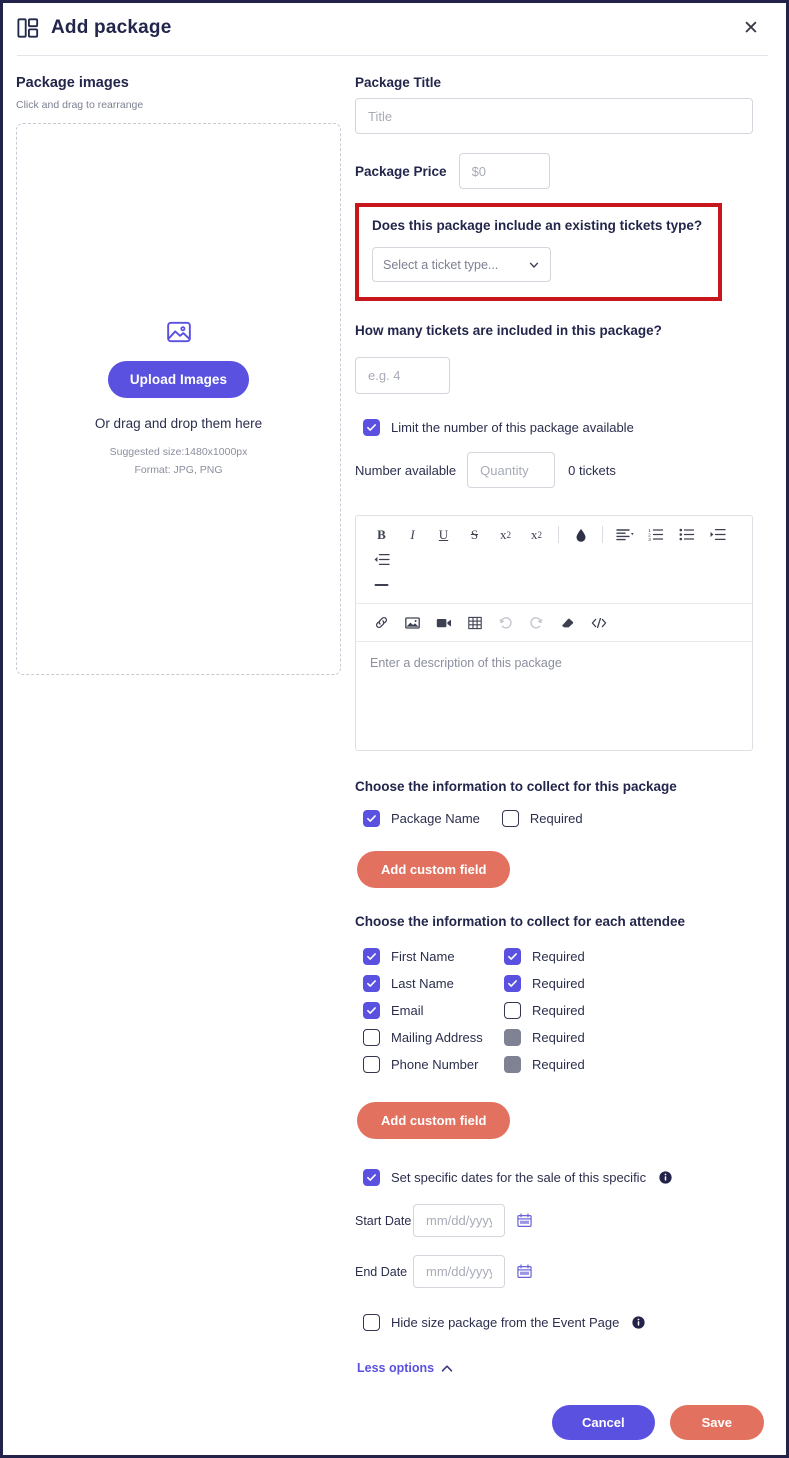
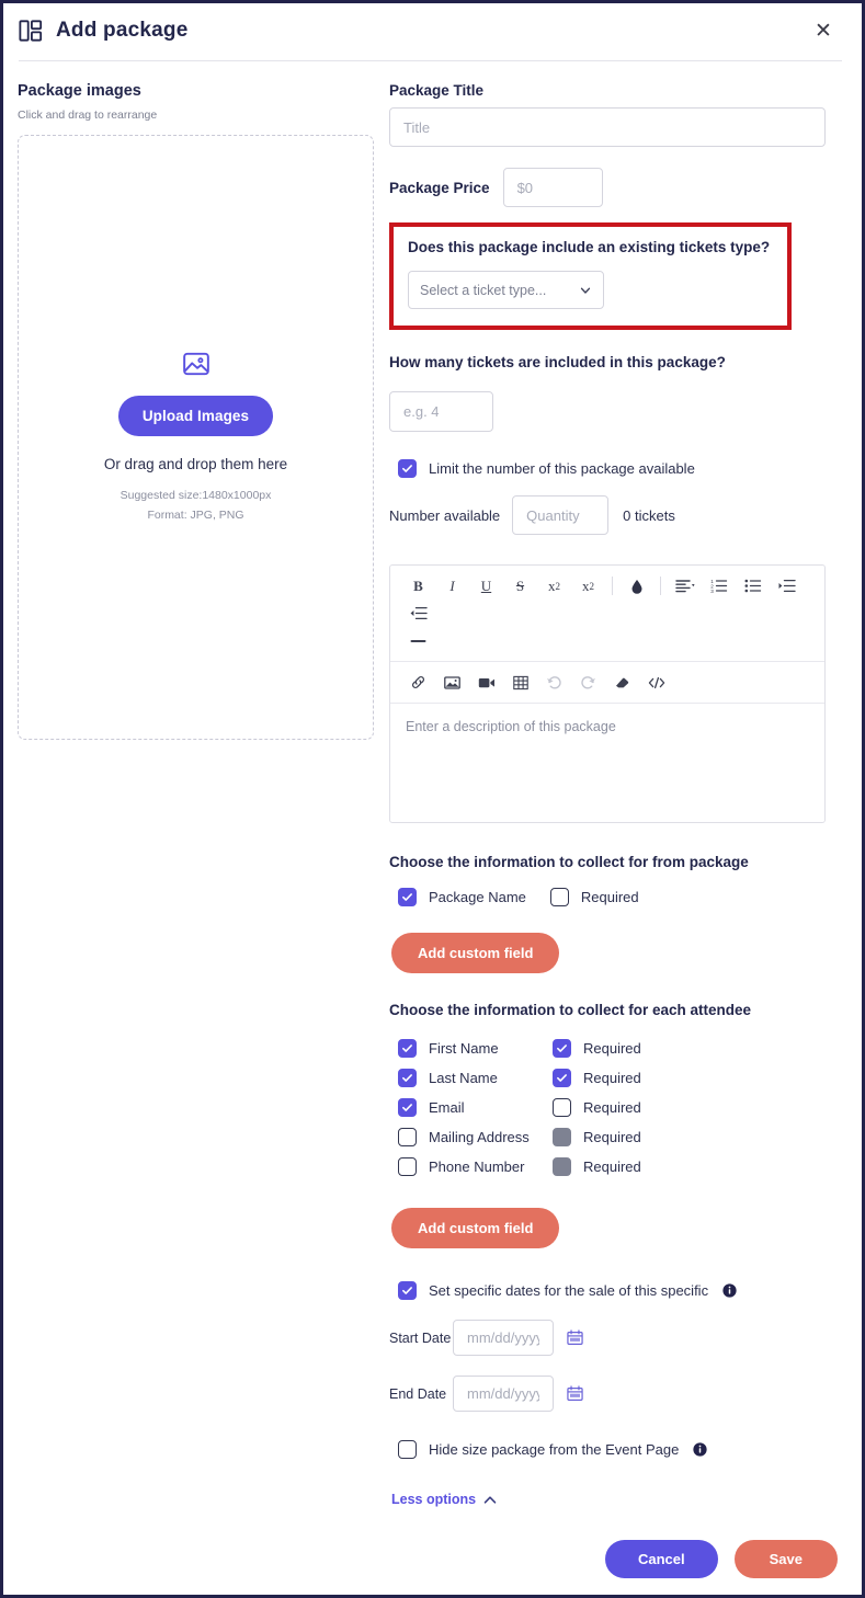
  Add package
  ✕
  Package images
  Click and drag to rearrange
  Upload Images
  Or drag and drop them here
  Suggested size:1480x1000px
  Format: JPG, PNG
  Package Title
  Title
  Package Price
  $0
  Does this package include an existing tickets type?
  Select a ticket type...
  How many tickets are included in this package?
  e.g. 4
  Limit the number of this package available
  Number available
  Quantity
  0 tickets
  B
  I
  U
  S
  x
  2
  x
  2
  Enter a description of this package
- Choose the information to collect for this package
+ Choose the information to collect for from package
  Package Name
  Required
  Add custom field
  Choose the information to collect for each attendee
  First Name
  Required
  Last Name
  Required
  Email
  Required
  Mailing Address
  Required
  Phone Number
  Required
  Add custom field
  Set specific dates for the sale of this specific
  Start Date
  mm/dd/yyy
  End Date
  mm/dd/yyy
  Hide size package from the Event Page
  Less options
  Cancel
  Save
